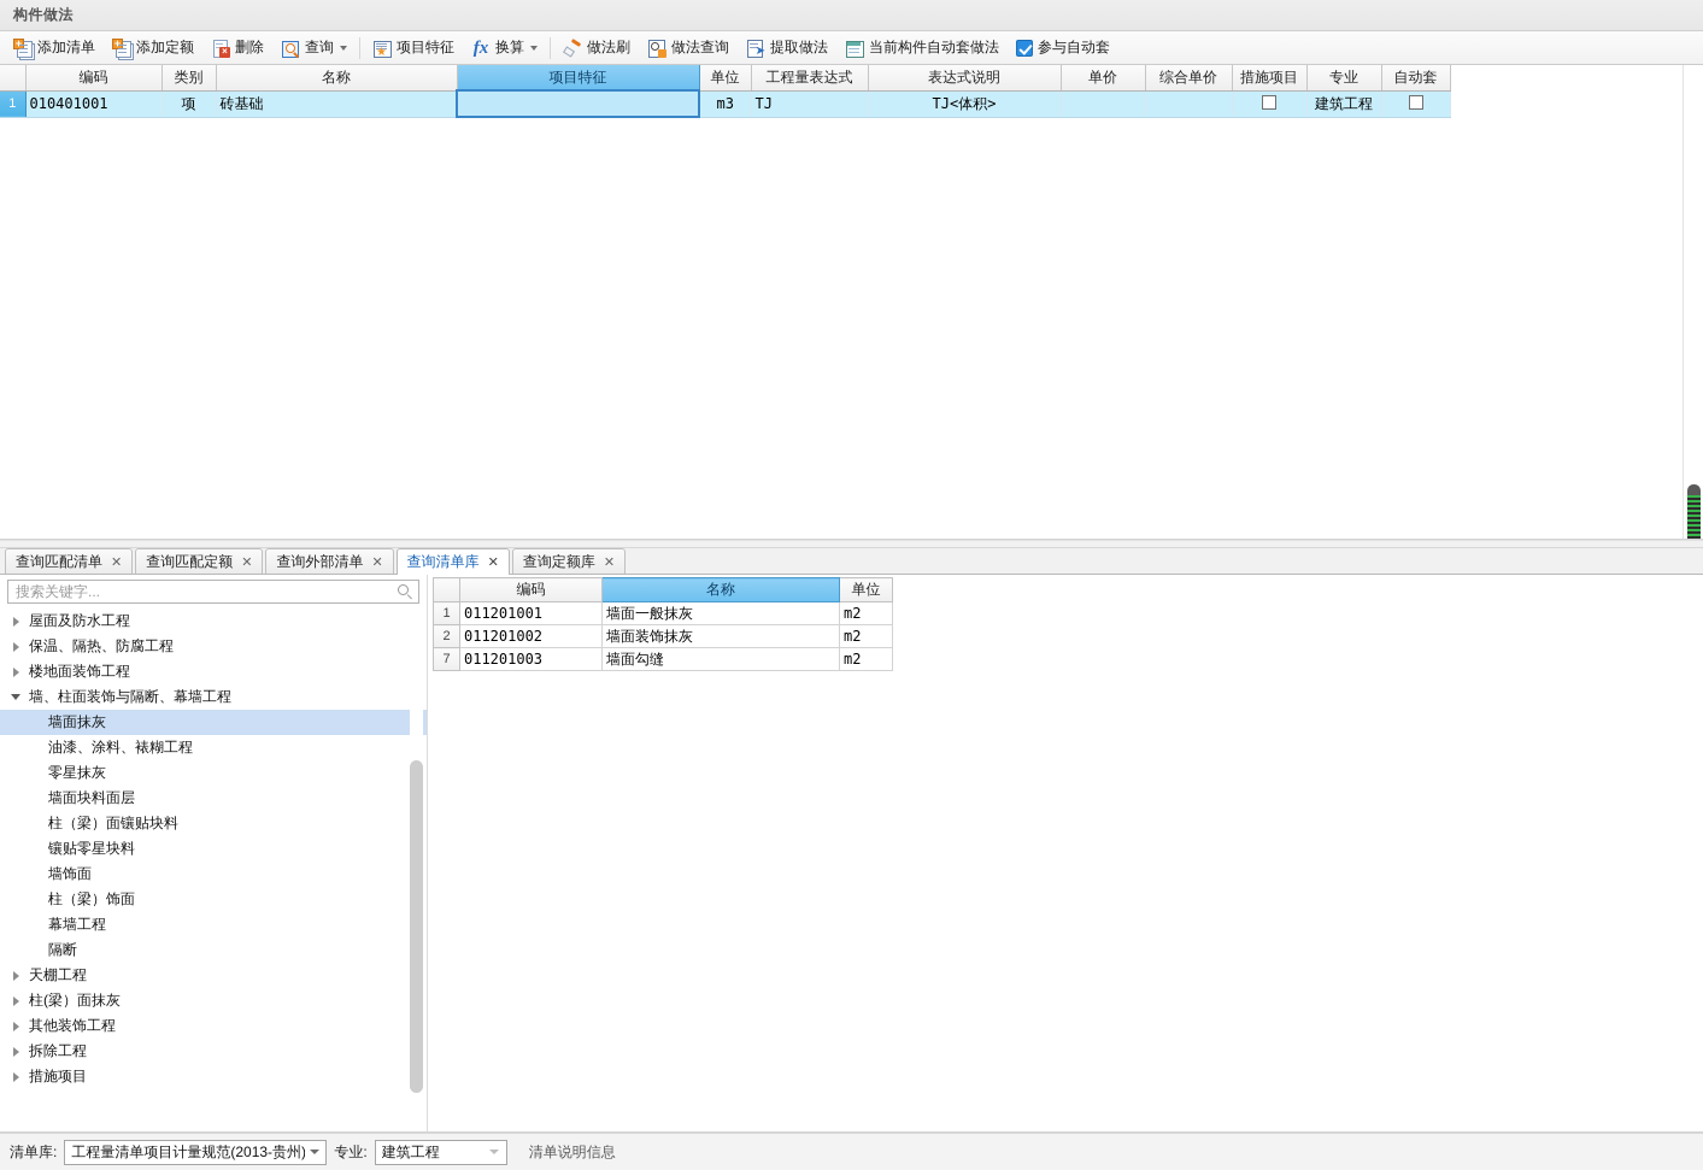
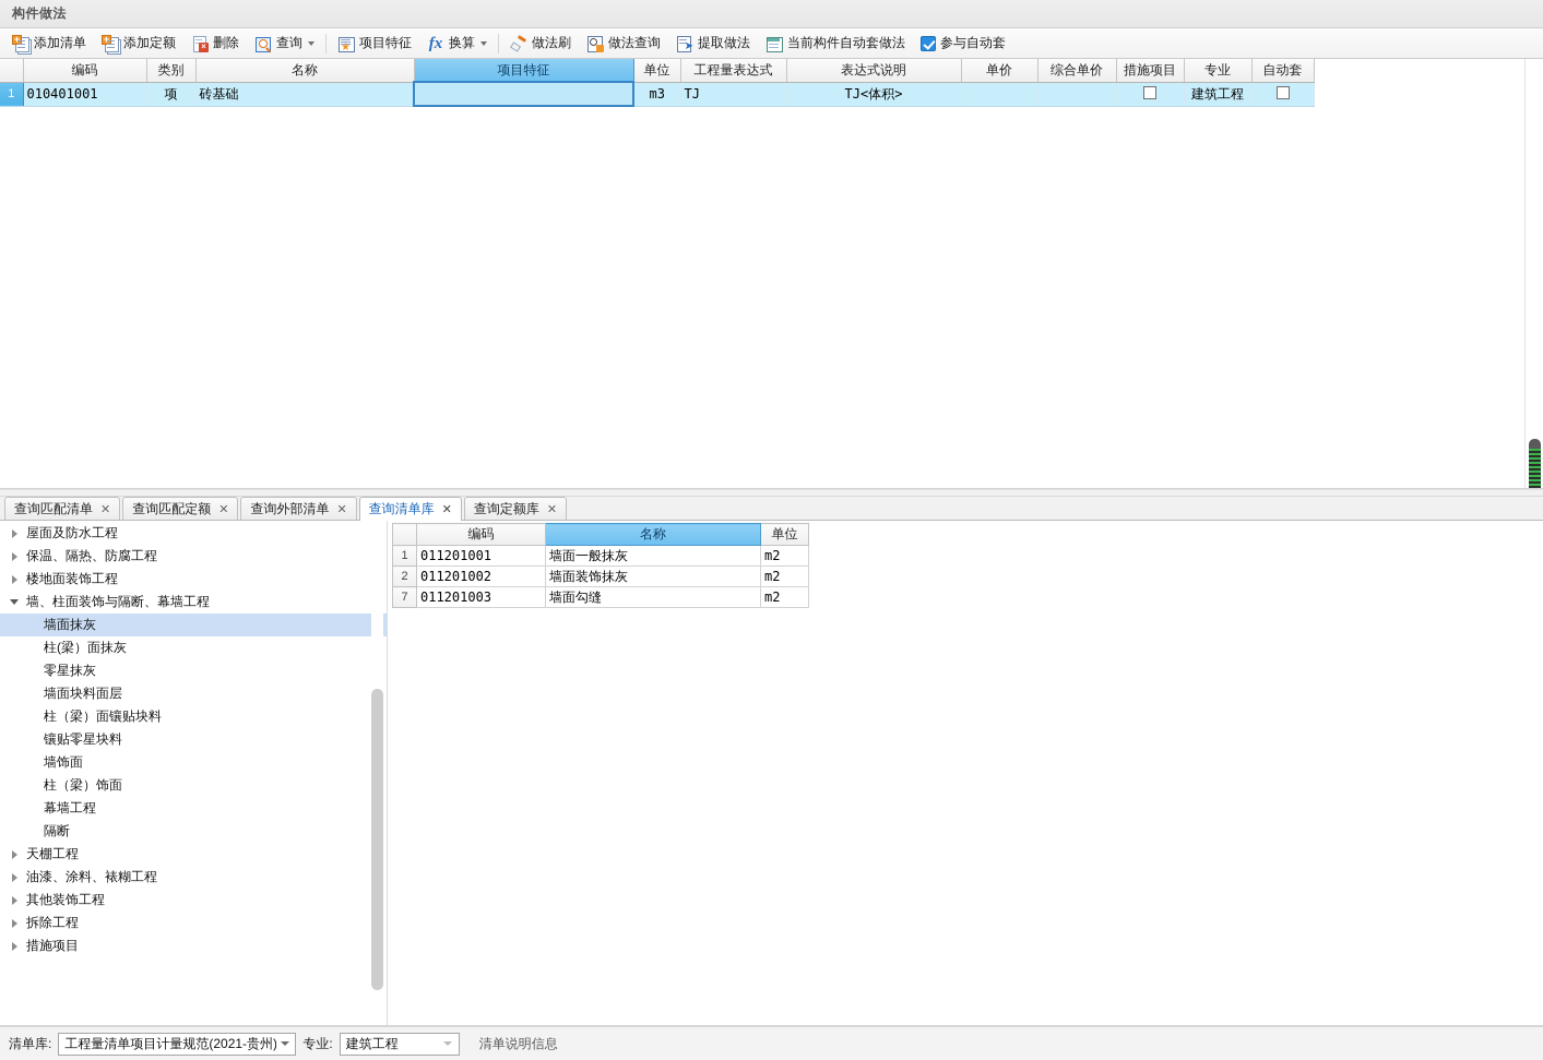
  构件做法
  +
  添加清单
  +
  添加定额
  ×
  删除
  查询
  ★
  项目特征
  fx
  换算
  做法刷
  做法查询
  ➤
  提取做法
  当前构件自动套做法
  参与自动套
  	编码	类别	名称	项目特征	单位	工程量表达式	表达式说明	单价	综合单价	措施项目	专业	自动套
  1	010401001	项	砖基础		m3	TJ	TJ<体积>				建筑工程
  查询匹配清单
  ✕
  查询匹配定额
  ✕
  查询外部清单
  ✕
  查询清单库
  ✕
  查询定额库
  ✕
- 搜索关键字...
  屋面及防水工程
  保温、隔热、防腐工程
  楼地面装饰工程
  墙、柱面装饰与隔断、幕墙工程
  墙面抹灰
- 油漆、涂料、裱糊工程
+ 柱(梁）面抹灰
  零星抹灰
  墙面块料面层
  柱（梁）面镶贴块料
  镶贴零星块料
  墙饰面
  柱（梁）饰面
  幕墙工程
  隔断
  天棚工程
- 柱(梁）面抹灰
+ 油漆、涂料、裱糊工程
  其他装饰工程
  拆除工程
  措施项目
  	编码	名称	单位
  1	011201001	墙面一般抹灰	m2
  2	011201002	墙面装饰抹灰	m2
  7	011201003	墙面勾缝	m2
  清单库:
- 工程量清单项目计量规范(2013-贵州)
+ 工程量清单项目计量规范(2021-贵州)
  专业:
  建筑工程
  清单说明信息
